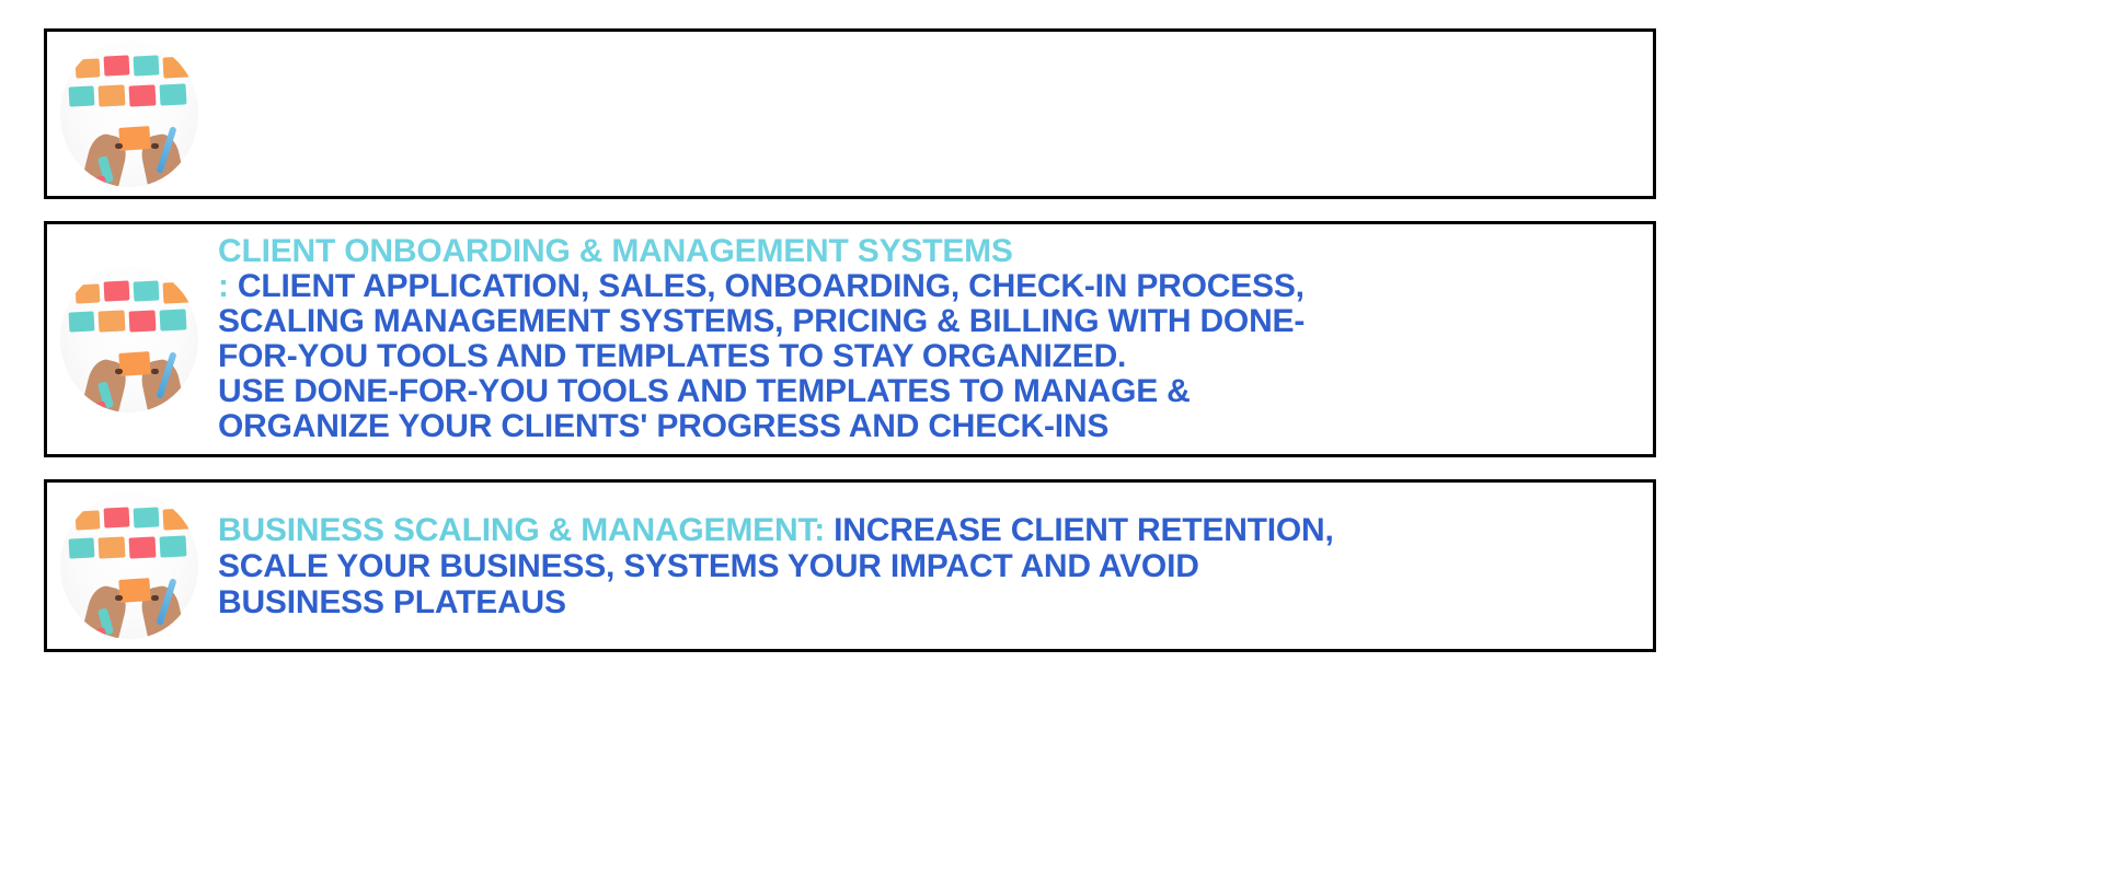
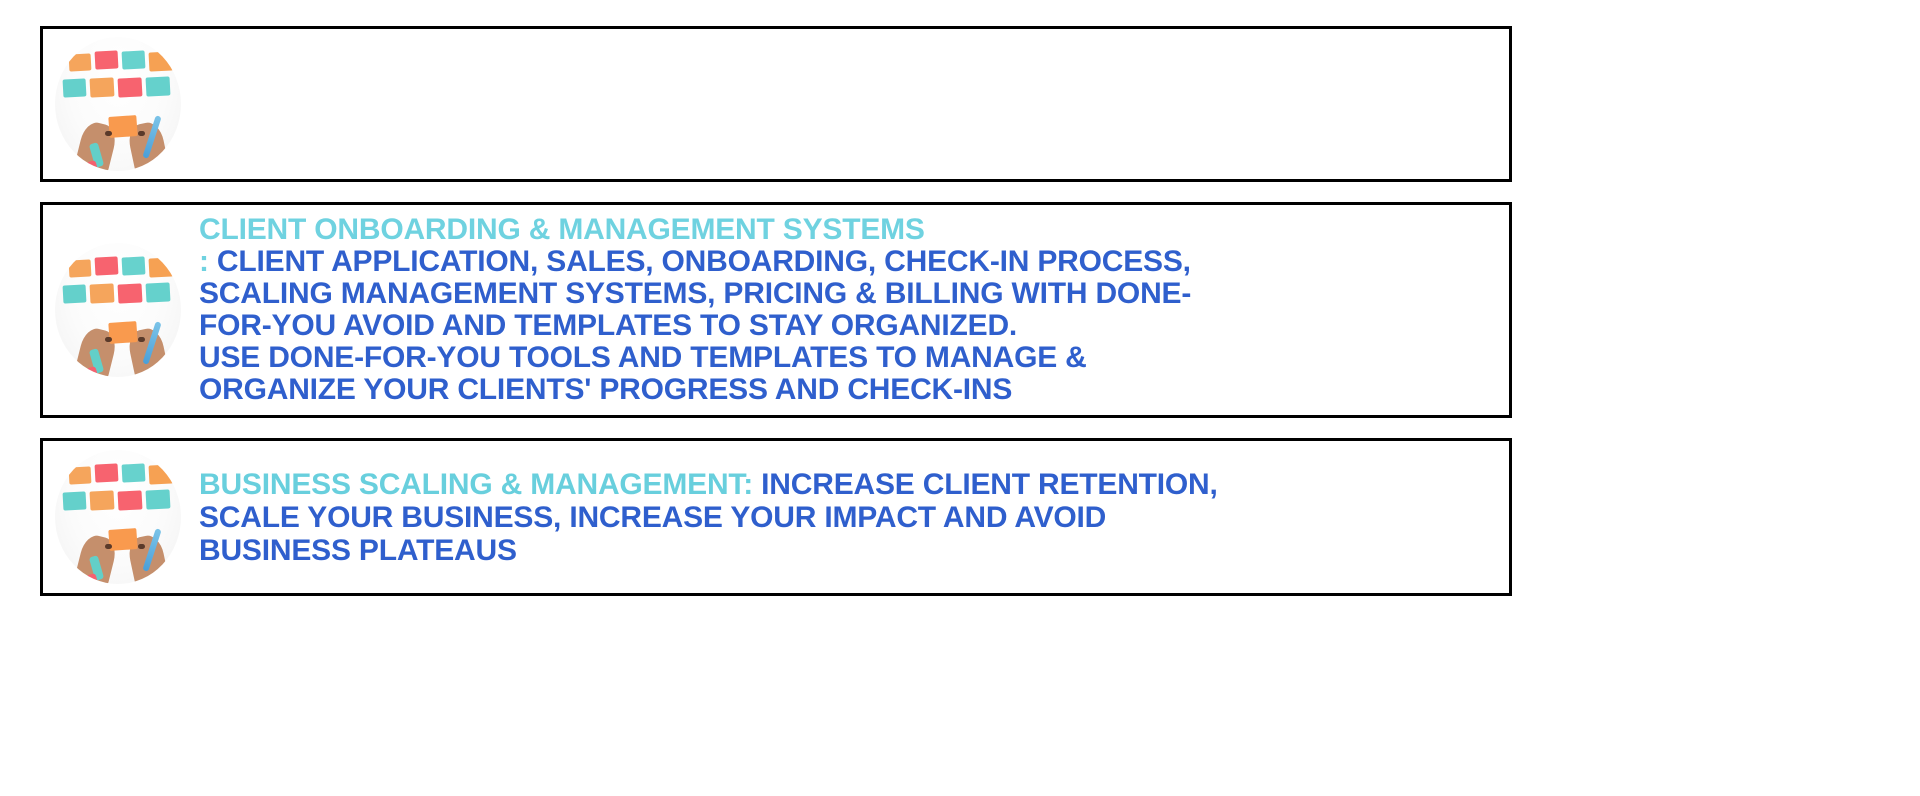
  CLIENT ONBOARDING & MANAGEMENT SYSTEMS
  : CLIENT APPLICATION, SALES, ONBOARDING, CHECK-IN PROCESS,
  SCALING MANAGEMENT SYSTEMS, PRICING & BILLING WITH DONE-
- FOR-YOU TOOLS AND TEMPLATES TO STAY ORGANIZED.
+ FOR-YOU AVOID AND TEMPLATES TO STAY ORGANIZED.
  USE DONE-FOR-YOU TOOLS AND TEMPLATES TO MANAGE &
  ORGANIZE YOUR CLIENTS' PROGRESS AND CHECK-INS
  BUSINESS SCALING & MANAGEMENT: INCREASE CLIENT RETENTION,
- SCALE YOUR BUSINESS, SYSTEMS YOUR IMPACT AND AVOID
+ SCALE YOUR BUSINESS, INCREASE YOUR IMPACT AND AVOID
  BUSINESS PLATEAUS
